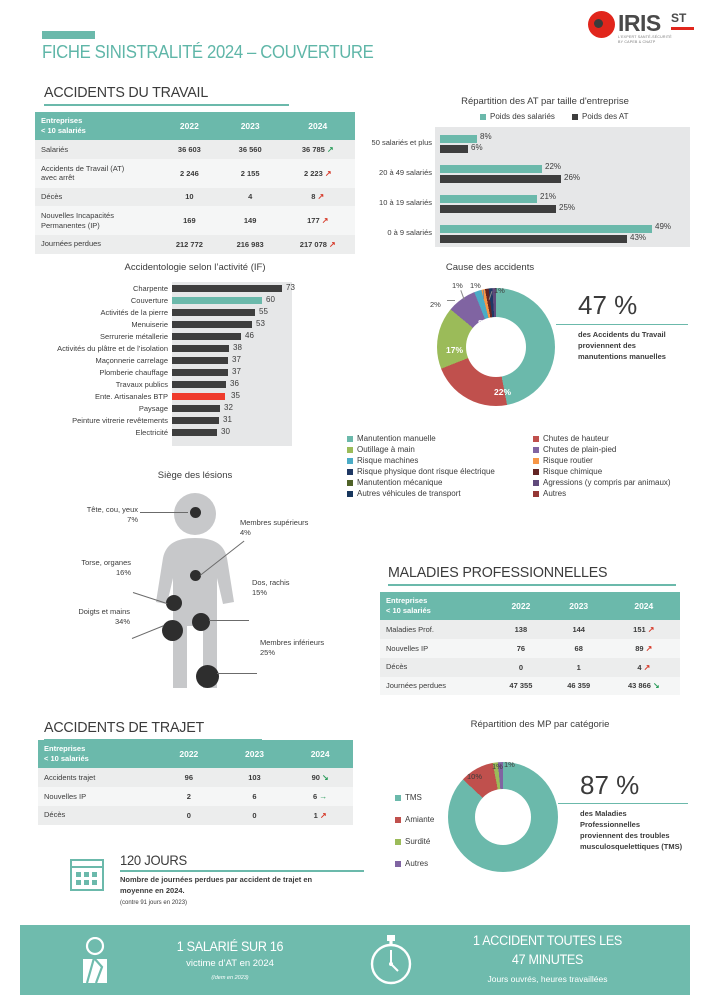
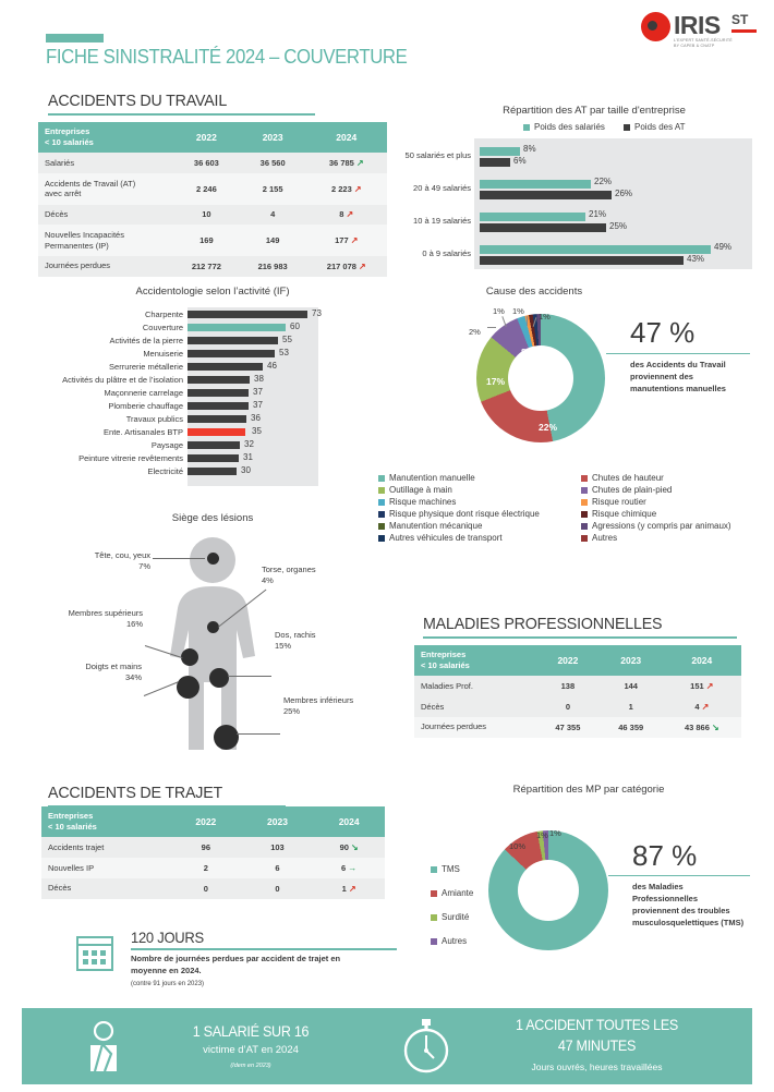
  FICHE SINISTRALITÉ 2024 – COUVERTURE
  IRIS
  ST
  ACCIDENTS DU TRAVAIL
  Entreprises< 10 salariés	2022	2023	2024
  Salariés	36 603	36 560	36 785 ↗
  Accidents de Travail (AT)avec arrêt	2 246	2 155	2 223 ↗
  Décès	10	4	8 ↗
  Nouvelles IncapacitésPermanentes (IP)	169	149	177 ↗
  Journées perdues	212 772	216 983	217 078 ↗
  Répartition des AT par taille d'entreprise
  Poids des salariés
  Poids des AT
  50 salariés et plus
  8%
  6%
  20 à 49 salariés
  22%
  26%
  10 à 19 salariés
  21%
  25%
  0 à 9 salariés
  49%
  43%
  Accidentologie selon l’activité (IF)
  Charpente
  73
  Couverture
  60
  Activités de la pierre
  55
  Menuiserie
  53
  Serrurerie métallerie
  46
  Activités du plâtre et de l’isolation
  38
  Maçonnerie carrelage
  37
  Plomberie chauffage
  37
  Travaux publics
  36
  Ente. Artisanales BTP
  35
  Paysage
  32
  Peinture vitrerie revêtements
  31
  Electricité
  30
  Cause des accidents
  22%
  17%
  8%
  2%
  1%
  1%
  1%
  47 %
  des Accidents du Travail proviennent des manutentions manuelles
  Manutention manuelle
  Outillage à main
  Risque machines
  Risque physique dont risque électrique
  Manutention mécanique
  Autres véhicules de transport
  Chutes de hauteur
  Chutes de plain-pied
  Risque routier
  Risque chimique
  Agressions (y compris par animaux)
  Autres
  Siège des lésions
  Tête, cou, yeux
  7%
- Membres supérieurs
+ Torse, organes
  4%
- Torse, organes
+ Membres supérieurs
  16%
  Dos, rachis
  15%
  Doigts et mains
  34%
  Membres inférieurs
  25%
  MALADIES PROFESSIONNELLES
  Entreprises< 10 salariés	2022	2023	2024
  Maladies Prof.	138	144	151 ↗
- Nouvelles IP	76	68	89 ↗
  Décès	0	1	4 ↗
  Journées perdues	47 355	46 359	43 866 ↘
  ACCIDENTS DE TRAJET
  Entreprises< 10 salariés	2022	2023	2024
  Accidents trajet	96	103	90 ↘
  Nouvelles IP	2	6	6 →
  Décès	0	0	1 ↗
  120 JOURS
  Nombre de journées perdues par accident de trajet en moyenne en 2024.
  Répartition des MP par catégorie
  10%
  1%
  1%
  TMS
  Amiante
  Surdité
  Autres
  87 %
  des Maladies Professionnelles proviennent des troubles musculosquelettiques (TMS)
  1 SALARIÉ SUR 16
  victime d’AT en 2024
  1 ACCIDENT TOUTES LES
  47 MINUTES
  Jours ouvrés, heures travaillées
